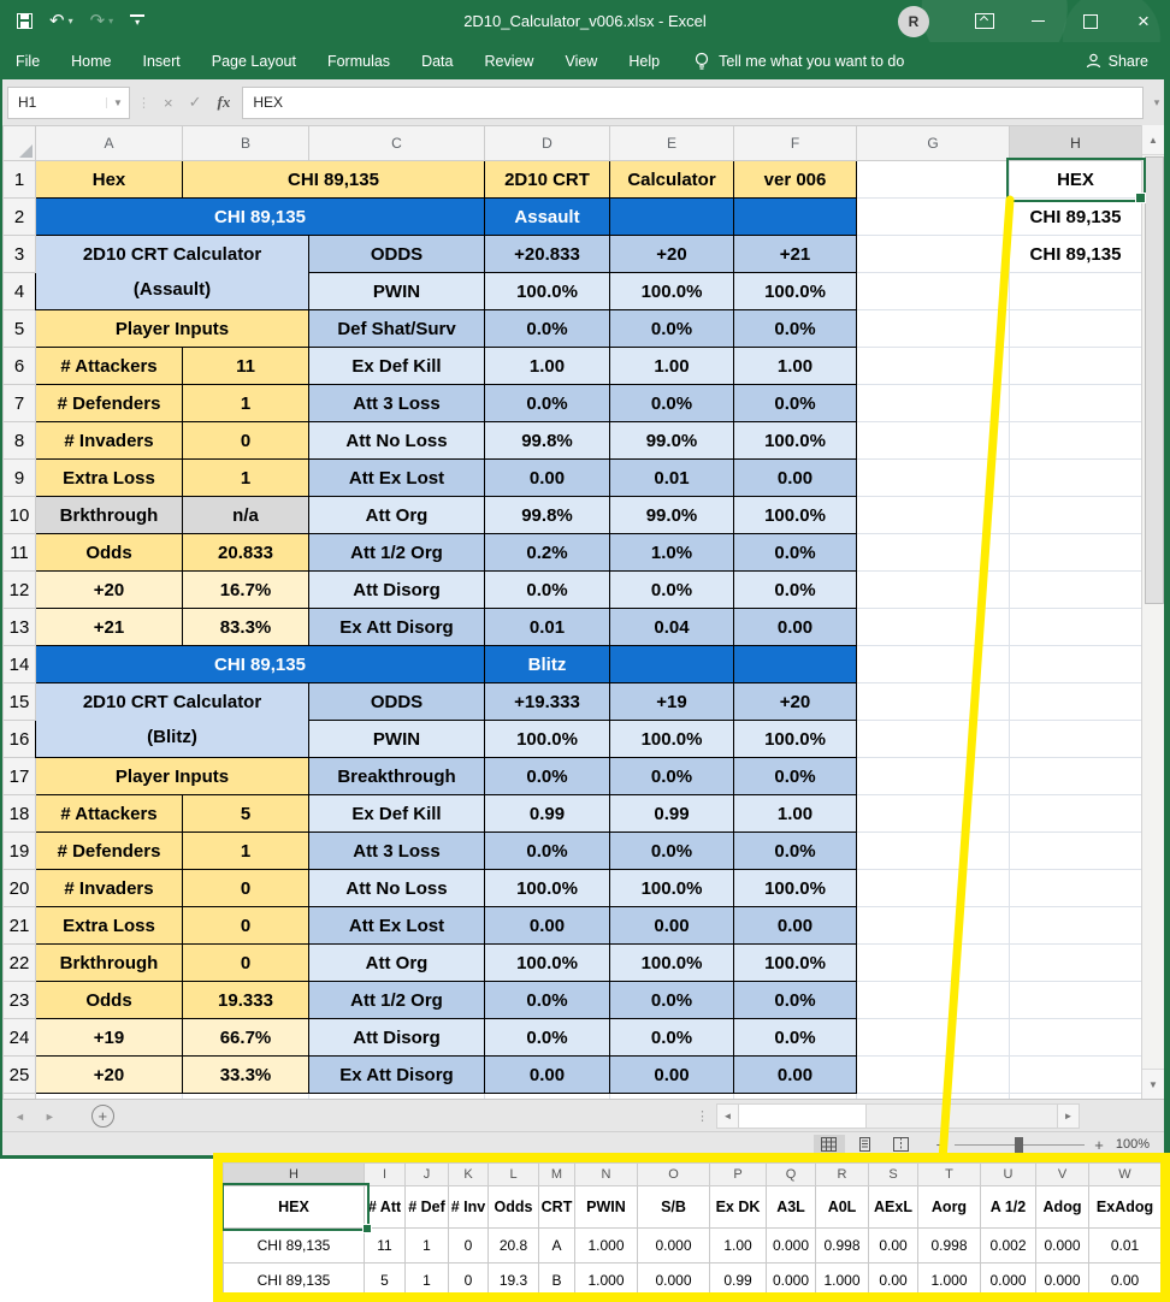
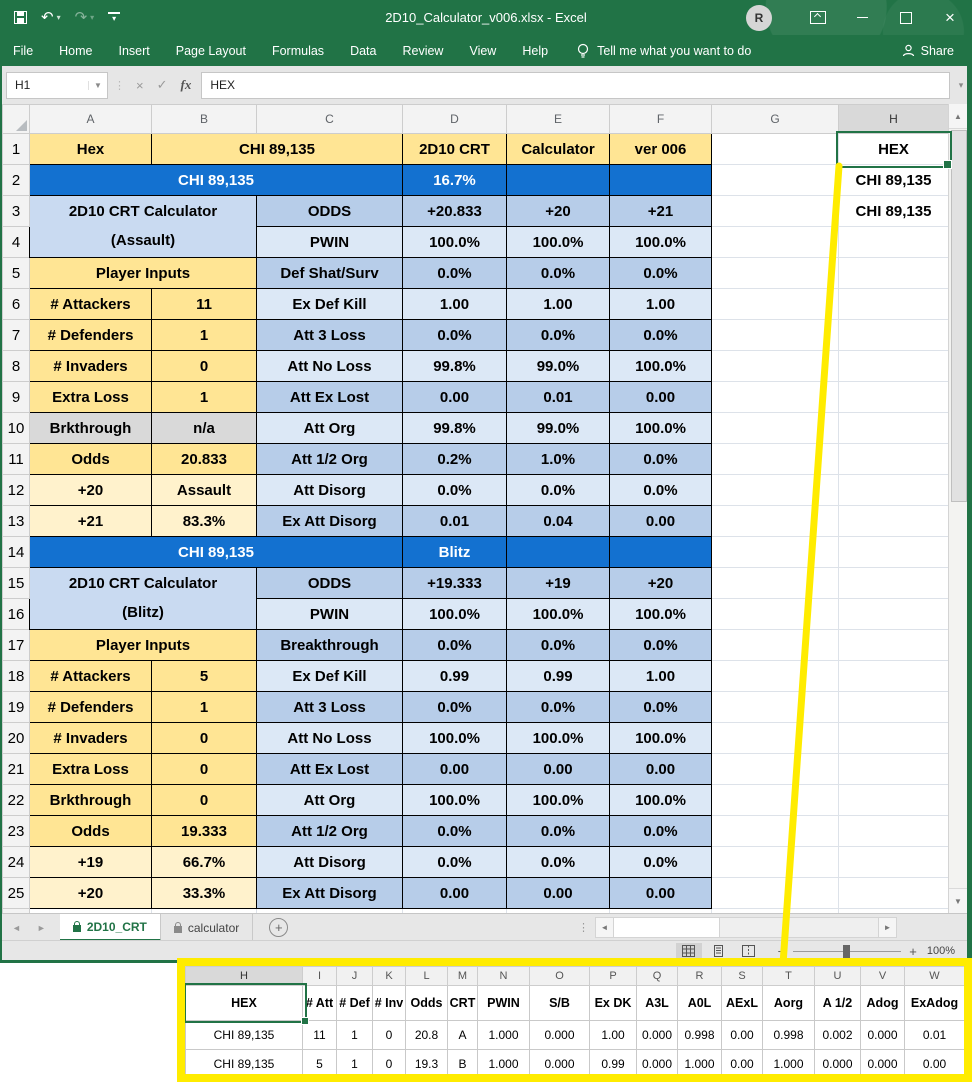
  ↶
  ▾
  ↷
  ▾
  ▾
  2D10_Calculator_v006.xlsx - Excel
  R
  ×
  File
  Home
  Insert
  Page Layout
  Formulas
  Data
  Review
  View
  Help
  Tell me what you want to do
  Share
  H1
  ▼
  ⋮
  ×
  ✓
  fx
  HEX
  ▾
  	A	B	C	D	E	F	G	H
  1	Hex	CHI 89,135	2D10 CRT	Calculator	ver 006		HEX
- 2	CHI 89,135	Assault				CHI 89,135
+ 2	CHI 89,135	16.7%				CHI 89,135
  3	2D10 CRT Calculator(Assault)	ODDS	+20.833	+20	+21		CHI 89,135
  4	PWIN	100.0%	100.0%	100.0%
  5	Player Inputs	Def Shat/Surv	0.0%	0.0%	0.0%
  6	# Attackers	11	Ex Def Kill	1.00	1.00	1.00
  7	# Defenders	1	Att 3 Loss	0.0%	0.0%	0.0%
  8	# Invaders	0	Att No Loss	99.8%	99.0%	100.0%
  9	Extra Loss	1	Att Ex Lost	0.00	0.01	0.00
  10	Brkthrough	n/a	Att Org	99.8%	99.0%	100.0%
  11	Odds	20.833	Att 1/2 Org	0.2%	1.0%	0.0%
- 12	+20	16.7%	Att Disorg	0.0%	0.0%	0.0%
+ 12	+20	Assault	Att Disorg	0.0%	0.0%	0.0%
  13	+21	83.3%	Ex Att Disorg	0.01	0.04	0.00
  14	CHI 89,135	Blitz
  15	2D10 CRT Calculator(Blitz)	ODDS	+19.333	+19	+20
  16	PWIN	100.0%	100.0%	100.0%
  17	Player Inputs	Breakthrough	0.0%	0.0%	0.0%
  18	# Attackers	5	Ex Def Kill	0.99	0.99	1.00
  19	# Defenders	1	Att 3 Loss	0.0%	0.0%	0.0%
  20	# Invaders	0	Att No Loss	100.0%	100.0%	100.0%
  21	Extra Loss	0	Att Ex Lost	0.00	0.00	0.00
  22	Brkthrough	0	Att Org	100.0%	100.0%	100.0%
  23	Odds	19.333	Att 1/2 Org	0.0%	0.0%	0.0%
  24	+19	66.7%	Att Disorg	0.0%	0.0%	0.0%
  25	+20	33.3%	Ex Att Disorg	0.00	0.00	0.00
  ▲
  ▼
  ◄
  ►
+ 2D10_CRT
+ calculator
  +
  ⋮
  ◄
  ►
  +
  100%
  H	I	J	K	L	M	N	O	P	Q	R	S	T	U	V	W
  HEX	# Att	# Def	# Inv	Odds	CRT	PWIN	S/B	Ex DK	A3L	A0L	AExL	Aorg	A 1/2	Adog	ExAdog
  CHI 89,135	11	1	0	20.8	A	1.000	0.000	1.00	0.000	0.998	0.00	0.998	0.002	0.000	0.01
  CHI 89,135	5	1	0	19.3	B	1.000	0.000	0.99	0.000	1.000	0.00	1.000	0.000	0.000	0.00
